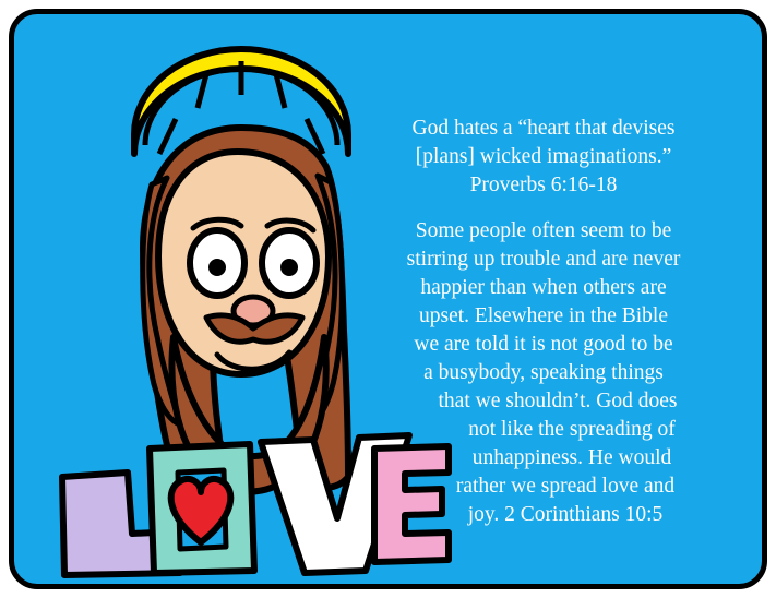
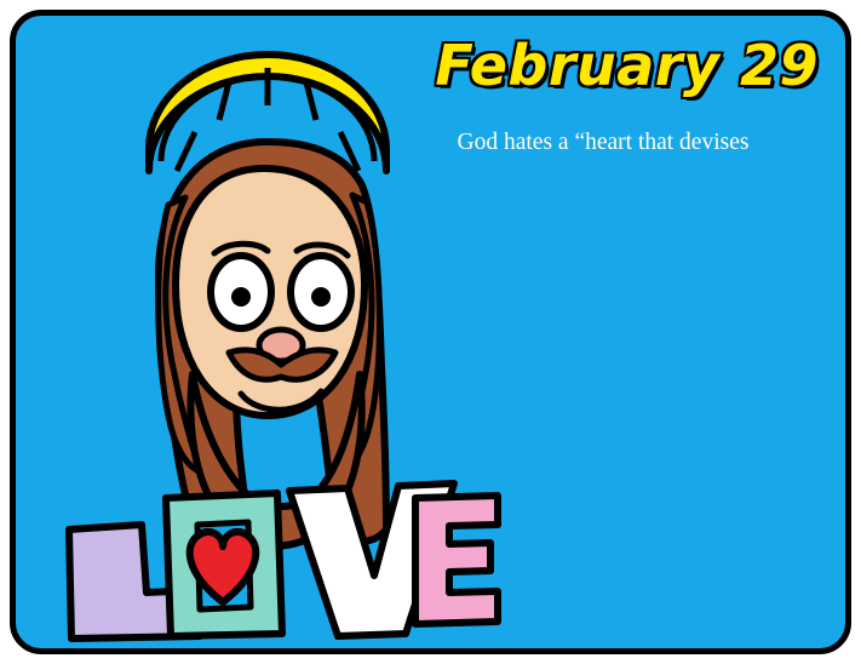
+ February 29
  God hates a “heart that devises
- [plans] wicked imaginations.”
- Proverbs 6:16-18
- Some people often seem to be
- stirring up trouble and are never
- happier than when others are
- upset. Elsewhere in the Bible
- we are told it is not good to be
- a busybody, speaking things
- that we shouldn’t. God does
- not like the spreading of
- unhappiness. He would
- rather we spread love and
- joy. 2 Corinthians 10:5
